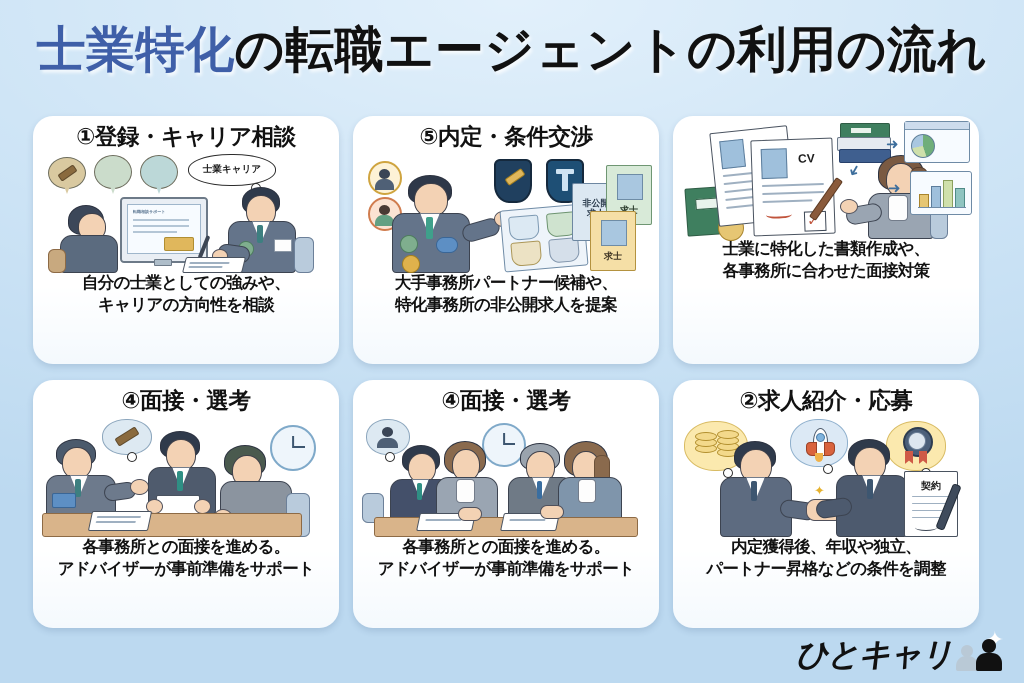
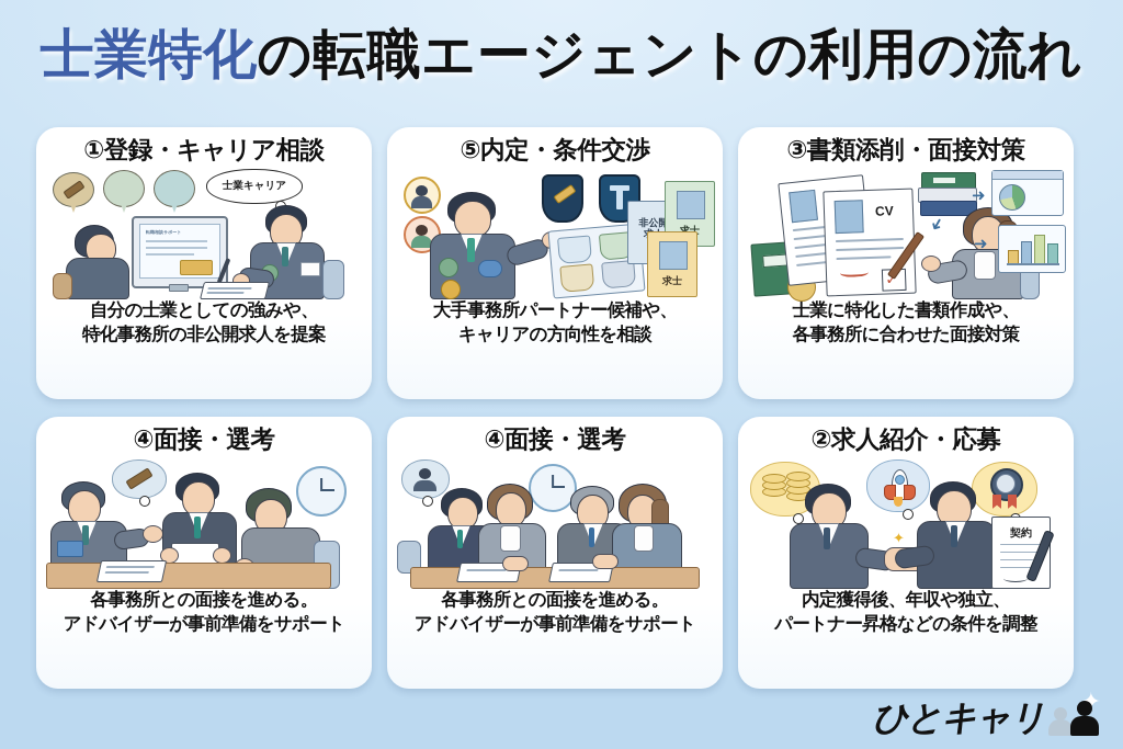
  士業特化の転職エージェントの利用の流れ
  ①登録・キャリア相談
  士業キャリア
  自分の士業としての強みや、
- キャリアの方向性を相談
+ 特化事務所の非公開求人を提案
  ⑤内定・条件交渉
  非公開
  求士
  求士
  大手事務所パートナー候補や、
- 特化事務所の非公開求人を提案
+ キャリアの方向性を相談
+ ③書類添削・面接対策
  ➜
  ➜
  士業に特化した書類作成や、
  各事務所に合わせた面接対策
  ④面接・選考
  各事務所との面接を進める。
  アドバイザーが事前準備をサポート
  ④面接・選考
  各事務所との面接を進める。
  アドバイザーが事前準備をサポート
  ②求人紹介・応募
  ✦
  契約
  内定獲得後、年収や独立、
  パートナー昇格などの条件を調整
  ひとキャリ
  ✦
